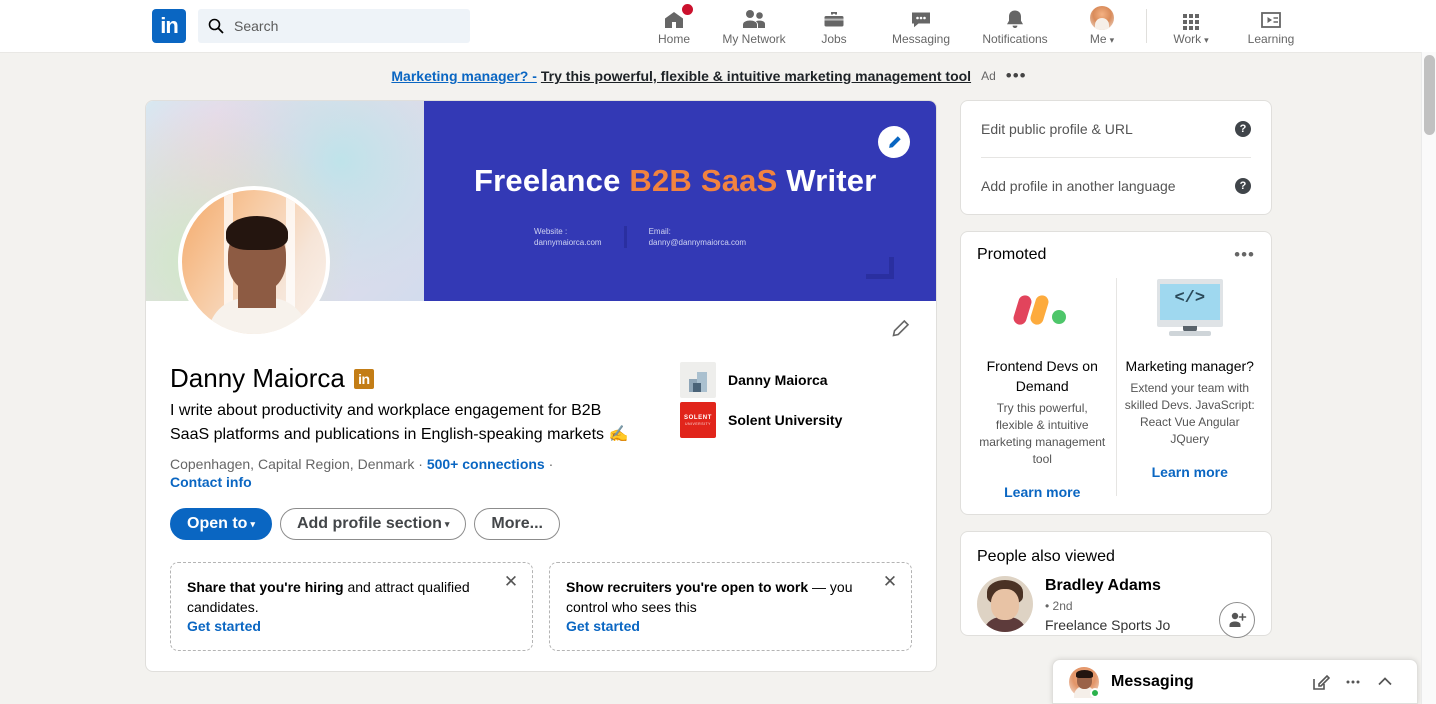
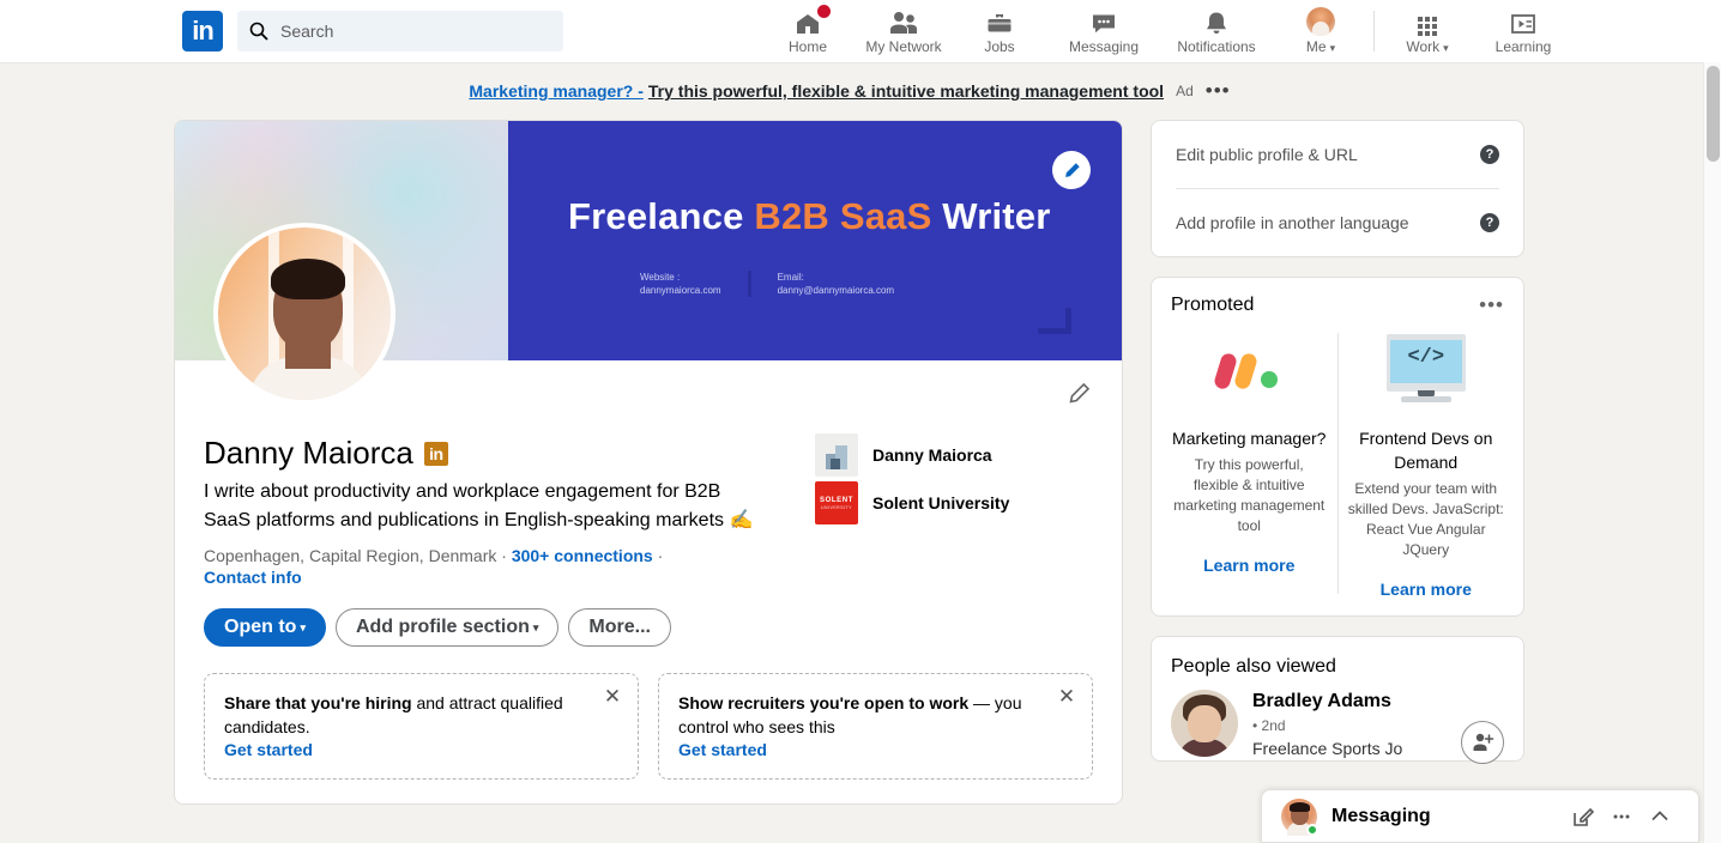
  in
  Search
  Home
  My Network
  Jobs
  Messaging
  Notifications
  Me ▾
  Work ▾
  Learning
  Marketing manager? -
  Try this powerful, flexible & intuitive marketing management tool
  Ad
  •••
  Freelance B2B SaaS Writer
  Website :
  dannymaiorca.com
  Email:
  danny@dannymaiorca.com
  Danny Maiorca
  in
  I write about productivity and workplace engagement for B2B SaaS platforms and publications in English-speaking markets ✍
- Copenhagen, Capital Region, Denmark · 500+ connections ·
+ Copenhagen, Capital Region, Denmark · 300+ connections ·
  Contact info
  Danny Maiorca
  Solent University
  Open to
  ▾
  Add profile section
  ▾
  More...
  Share that you're hiring and attract qualified candidates.
  Get started
  ✕
  Show recruiters you're open to work — you control who sees this
  Get started
  ✕
  Edit public profile & URL
  ?
  Add profile in another language
  ?
  Promoted
  •••
- Frontend Devs on Demand
+ Marketing manager?
  Try this powerful, flexible & intuitive marketing management tool
  Learn more
  </>
- Marketing manager?
+ Frontend Devs on Demand
  Extend your team with skilled Devs. JavaScript: React Vue Angular JQuery
  Learn more
  People also viewed
  Bradley Adams
  • 2nd
  Freelance Sports Jo
  Messaging
